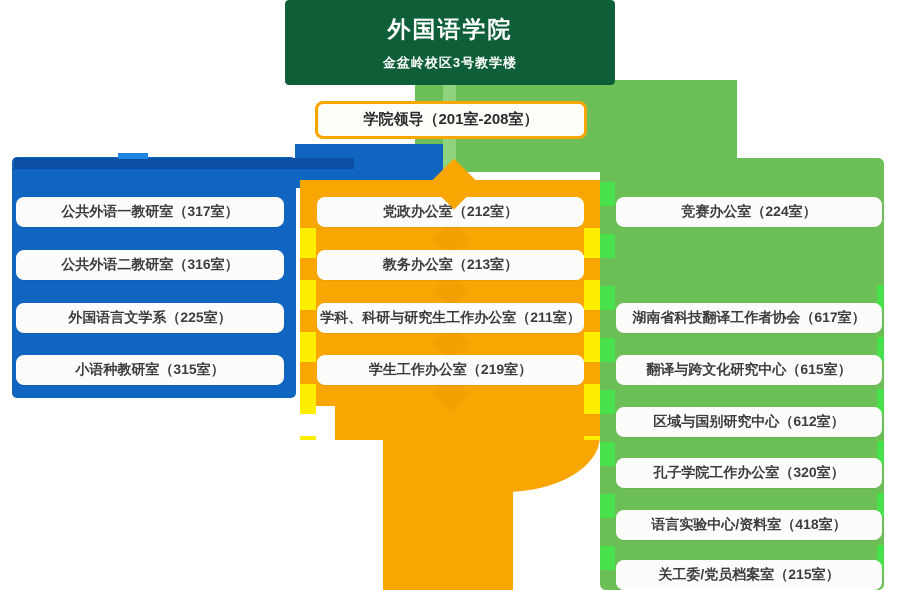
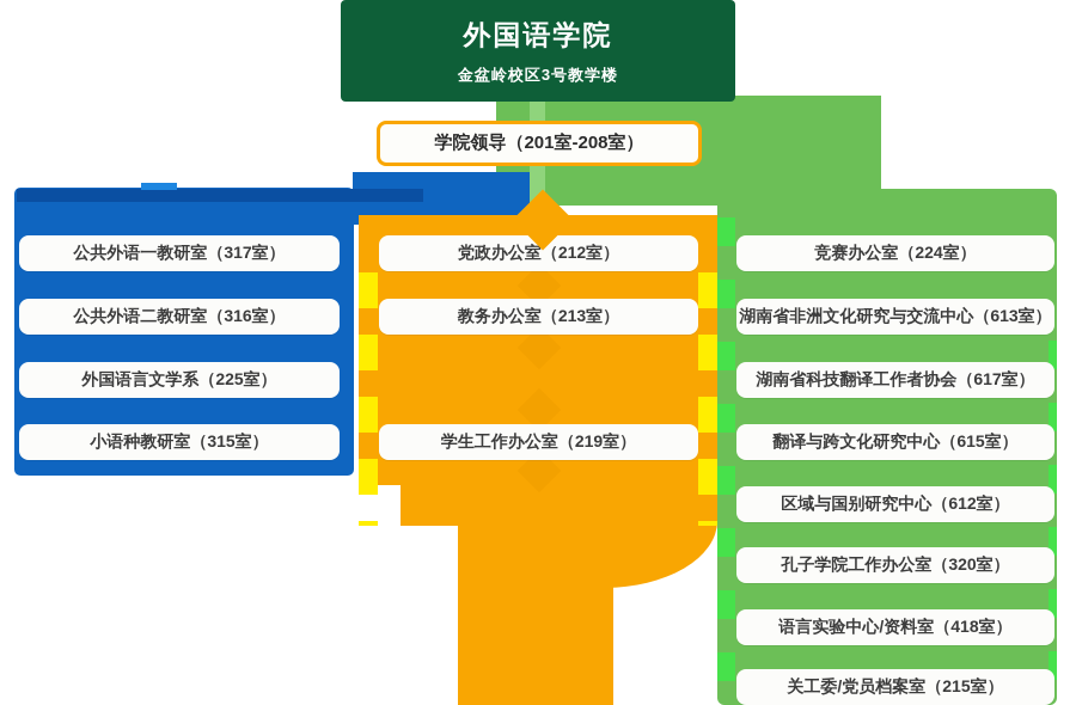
  外国语学院
  金盆岭校区3号教学楼
  学院领导（201室-208室）
  公共外语一教研室（317室）
  公共外语二教研室（316室）
  外国语言文学系（225室）
  小语种教研室（315室）
  党政办公室（212室）
  教务办公室（213室）
- 学科、科研与研究生工作办公室（211室）
  学生工作办公室（219室）
  竞赛办公室（224室）
+ 湖南省非洲文化研究与交流中心（613室）
  湖南省科技翻译工作者协会（617室）
  翻译与跨文化研究中心（615室）
  区域与国别研究中心（612室）
  孔子学院工作办公室（320室）
  语言实验中心/资料室（418室）
  关工委/党员档案室（215室）
